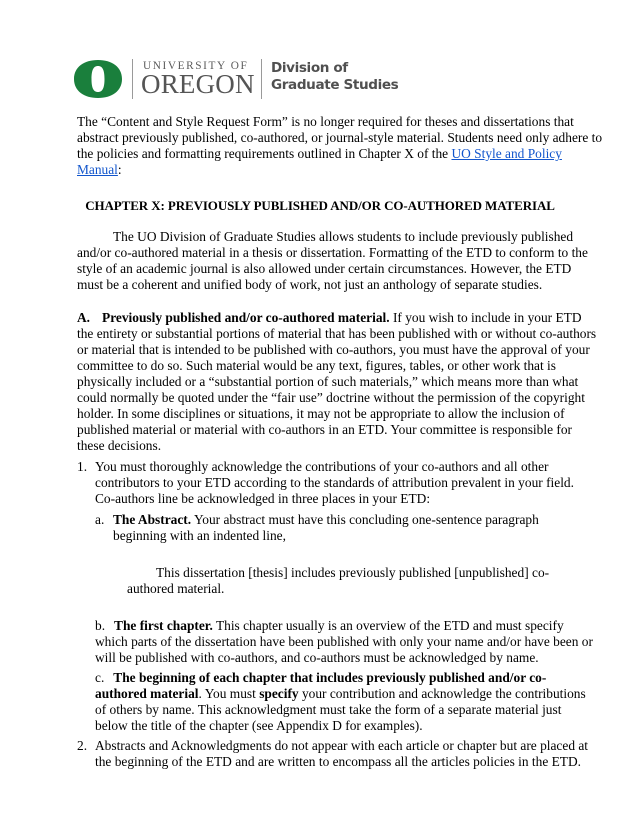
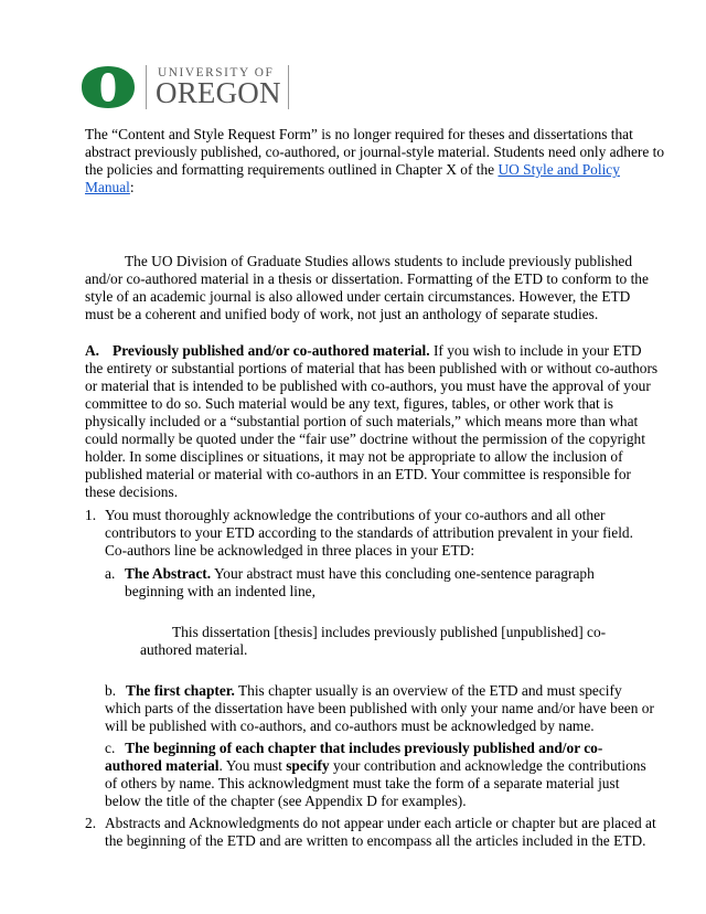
  UNIVERSITY OF
  OREGON
- Division of
- Graduate Studies
  The “Content and Style Request Form” is no longer required for theses and dissertations that
  abstract previously published, co-authored, or journal-style material. Students need only adhere to
  the policies and formatting requirements outlined in Chapter X of the UO Style and Policy
  Manual:
- CHAPTER X: PREVIOUSLY PUBLISHED AND/OR CO-AUTHORED MATERIAL
  The UO Division of Graduate Studies allows students to include previously published
  and/or co-authored material in a thesis or dissertation. Formatting of the ETD to conform to the
  style of an academic journal is also allowed under certain circumstances. However, the ETD
  must be a coherent and unified body of work, not just an anthology of separate studies.
  A. Previously published and/or co-authored material. If you wish to include in your ETD
  the entirety or substantial portions of material that has been published with or without co-authors
  or material that is intended to be published with co-authors, you must have the approval of your
  committee to do so. Such material would be any text, figures, tables, or other work that is
  physically included or a “substantial portion of such materials,” which means more than what
  could normally be quoted under the “fair use” doctrine without the permission of the copyright
  holder. In some disciplines or situations, it may not be appropriate to allow the inclusion of
  published material or material with co-authors in an ETD. Your committee is responsible for
  these decisions.
  1.
  You must thoroughly acknowledge the contributions of your co-authors and all other
  contributors to your ETD according to the standards of attribution prevalent in your field.
  Co-authors line be acknowledged in three places in your ETD:
  a.
  The Abstract. Your abstract must have this concluding one-sentence paragraph
  beginning with an indented line,
  This dissertation [thesis] includes previously published [unpublished] co-
  authored material.
  b. The first chapter. This chapter usually is an overview of the ETD and must specify
  which parts of the dissertation have been published with only your name and/or have been or
  will be published with co-authors, and co-authors must be acknowledged by name.
  c. The beginning of each chapter that includes previously published and/or co-
  authored material. You must specify your contribution and acknowledge the contributions
  of others by name. This acknowledgment must take the form of a separate material just
  below the title of the chapter (see Appendix D for examples).
  2.
- Abstracts and Acknowledgments do not appear with each article or chapter but are placed at
+ Abstracts and Acknowledgments do not appear under each article or chapter but are placed at
- the beginning of the ETD and are written to encompass all the articles policies in the ETD.
+ the beginning of the ETD and are written to encompass all the articles included in the ETD.
